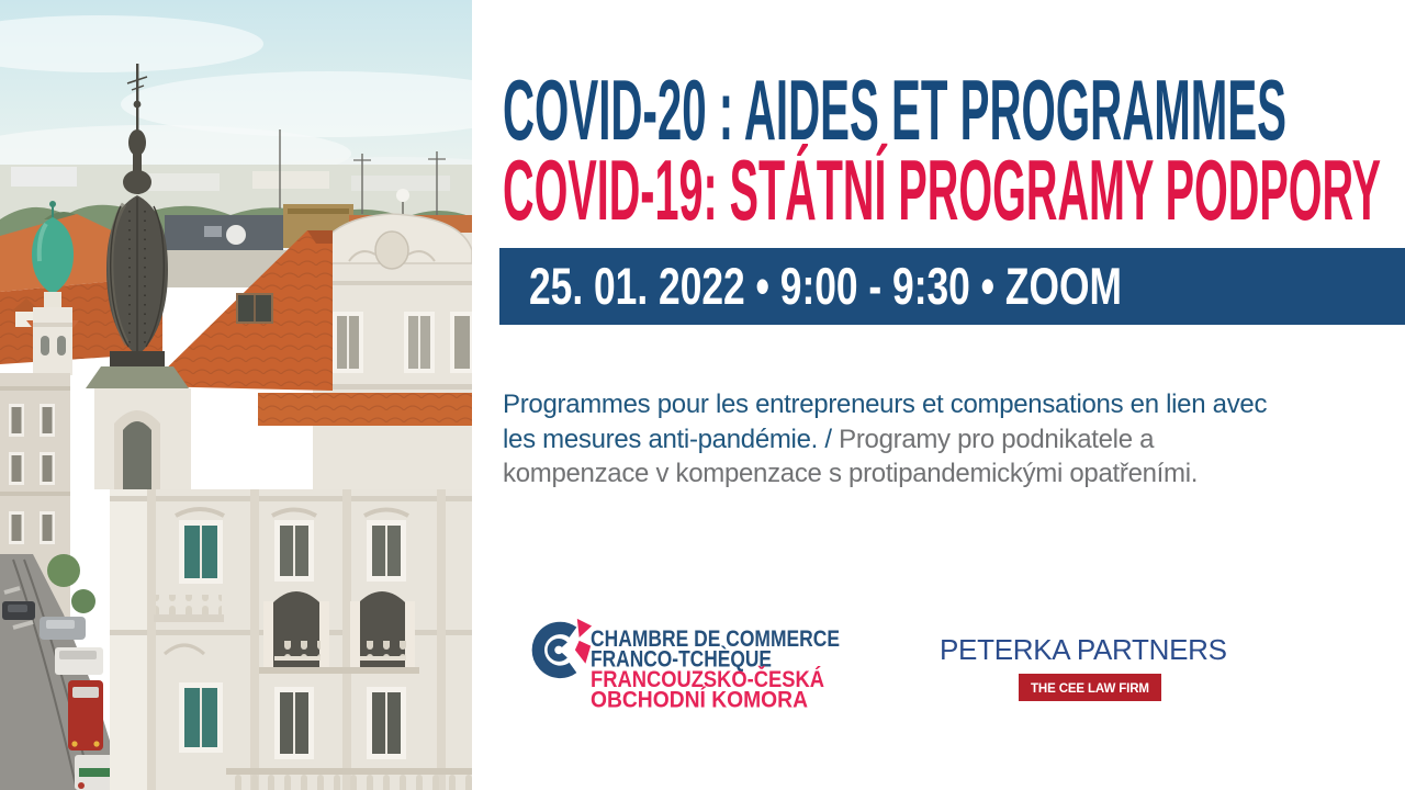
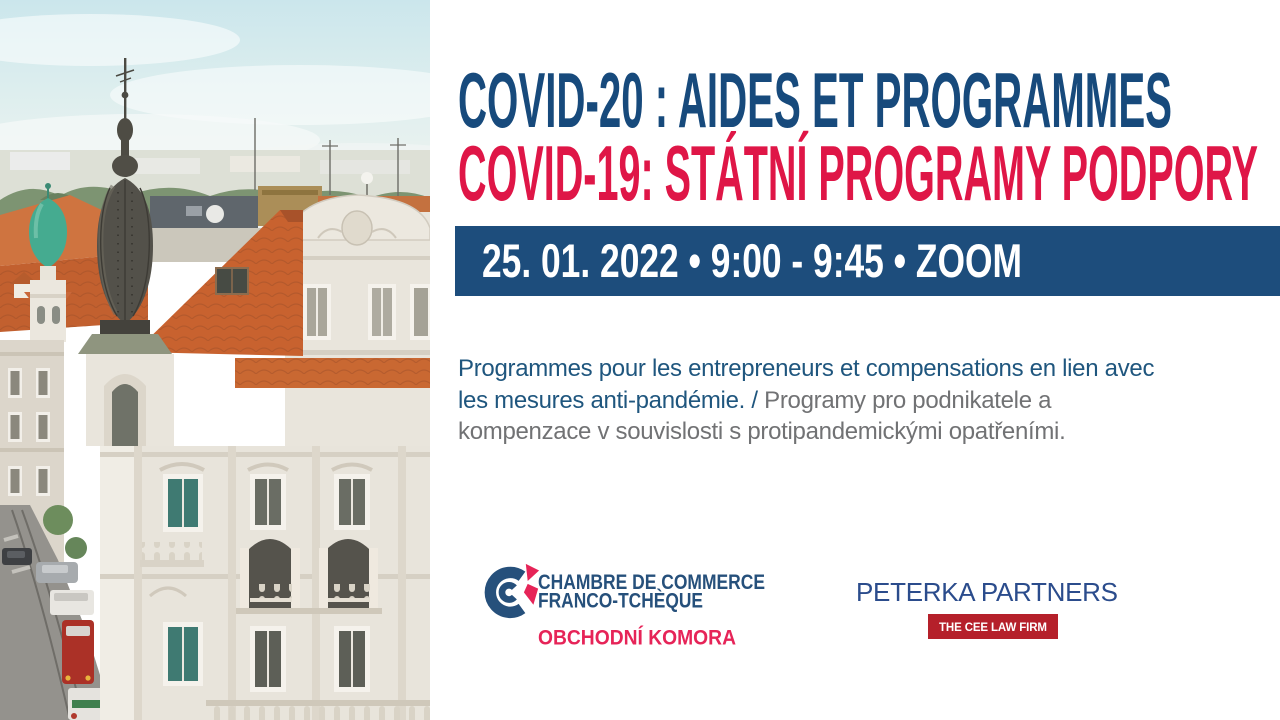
  COVID-20 : AIDES ET PROGRAMMES
  COVID-19: STÁTNÍ PROGRAMY PODPORY
- 25. 01. 2022 • 9:00 - 9:30 • ZOOM
+ 25. 01. 2022 • 9:00 - 9:45 • ZOOM
- Programmes pour les entrepreneurs et compensations en lien avec les mesures anti-pandémie. / Programy pro podnikatele a kompenzace v kompenzace s protipandemickými opatřeními.
+ Programmes pour les entrepreneurs et compensations en lien avec les mesures anti-pandémie. / Programy pro podnikatele a kompenzace v souvislosti s protipandemickými opatřeními.
  CHAMBRE DE COMMERCE
  FRANCO-TCHÈQUE
- FRANCOUZSKO-ČESKÁ
  OBCHODNÍ KOMORA
  PETERKA PARTNERS
  THE CEE LAW FIRM
